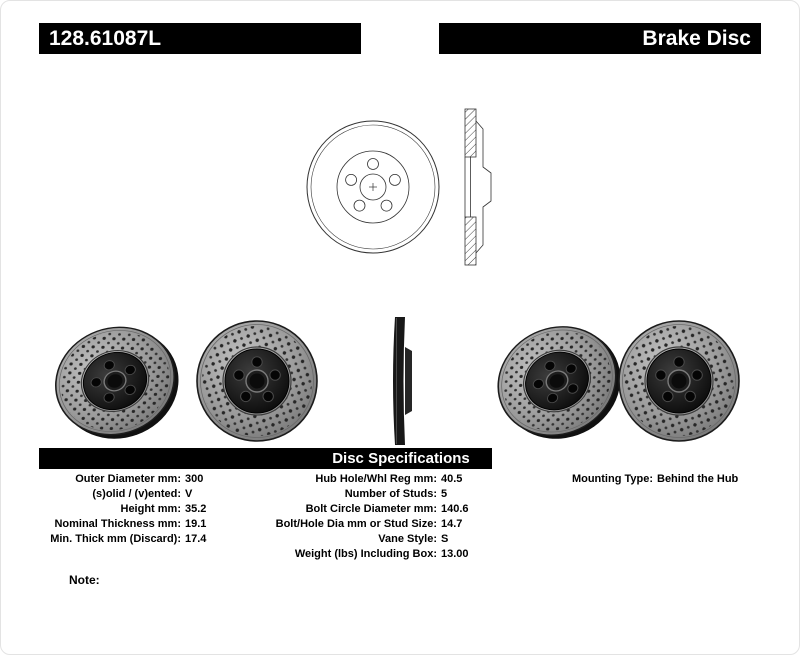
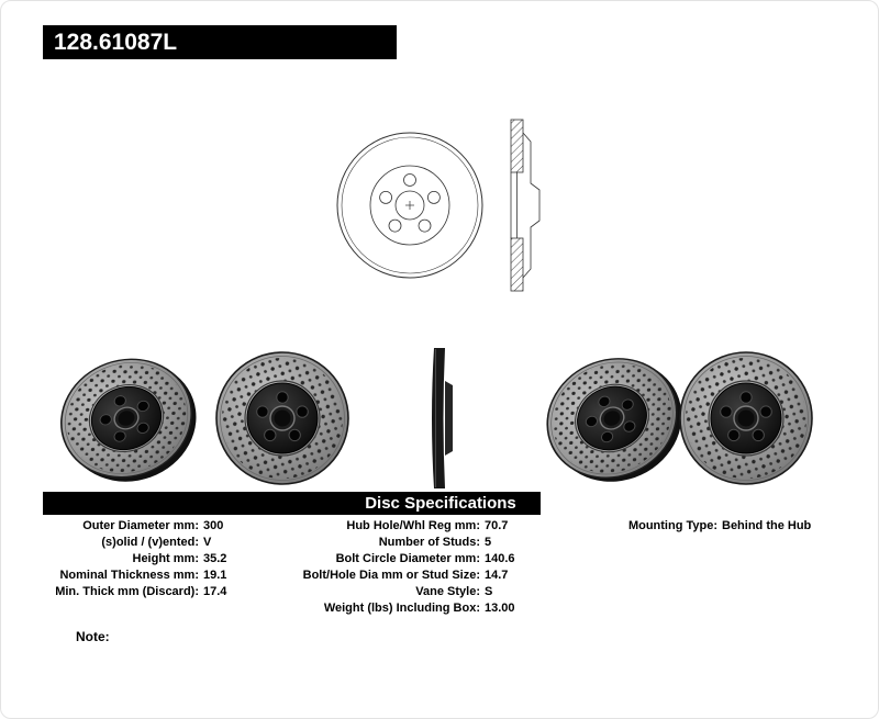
  128.61087L
- Brake Disc
  Disc Specifications
  Outer Diameter mm: 300
  (s)olid / (v)ented: V
  Height mm: 35.2
  Nominal Thickness mm: 19.1
  Min. Thick mm (Discard): 17.4
- Hub Hole/Whl Reg mm: 40.5
+ Hub Hole/Whl Reg mm: 70.7
  Number of Studs: 5
  Bolt Circle Diameter mm: 140.6
  Bolt/Hole Dia mm or Stud Size: 14.7
  Vane Style: S
  Weight (lbs) Including Box: 13.00
  Mounting Type: Behind the Hub
  Note:
